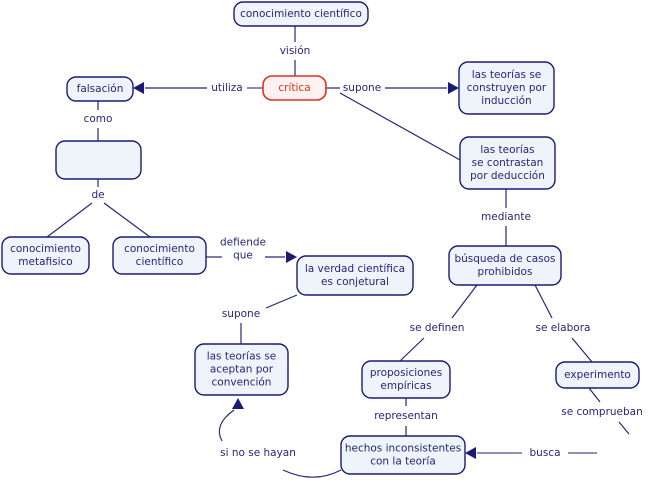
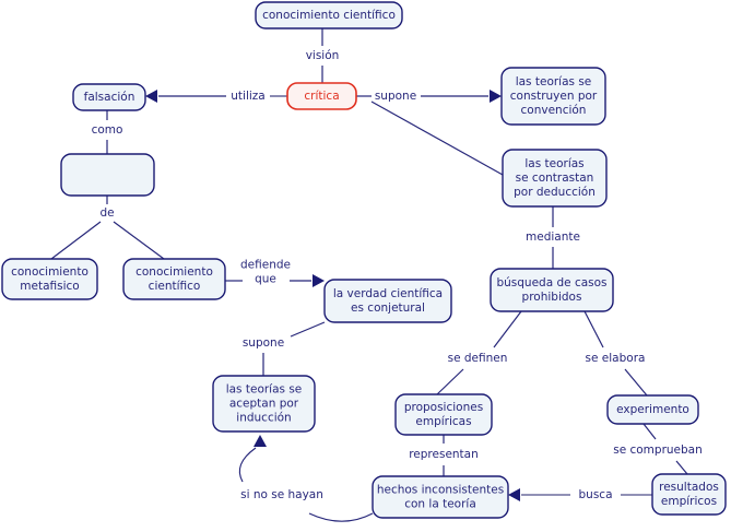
  visión
  utiliza
  supone
  como
  de
  defiende que
  supone
  mediante
  se definen
  se elabora
  representan
  se comprueban
  busca
  si no se hayan
  conocimiento científico
  crítica
  falsación
  conocimiento metafisico
  conocimiento científico
- las teorías se construyen por inducción
+ las teorías se construyen por convención
  las teorías se contrastan por deducción
  la verdad científica es conjetural
  búsqueda de casos prohibidos
- las teorías se aceptan por convención
+ las teorías se aceptan por inducción
  proposiciones empíricas
  experimento
+ resultados empíricos
  hechos inconsistentes con la teoría
